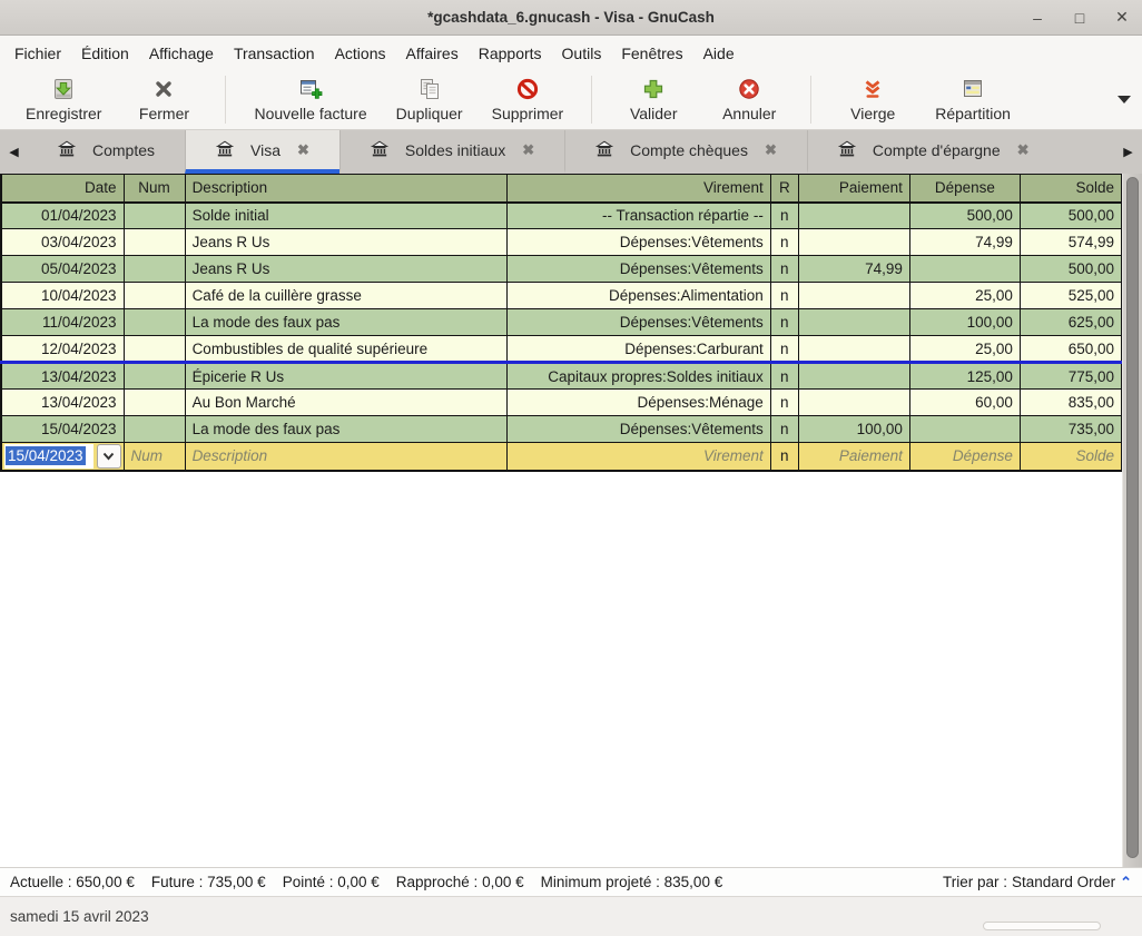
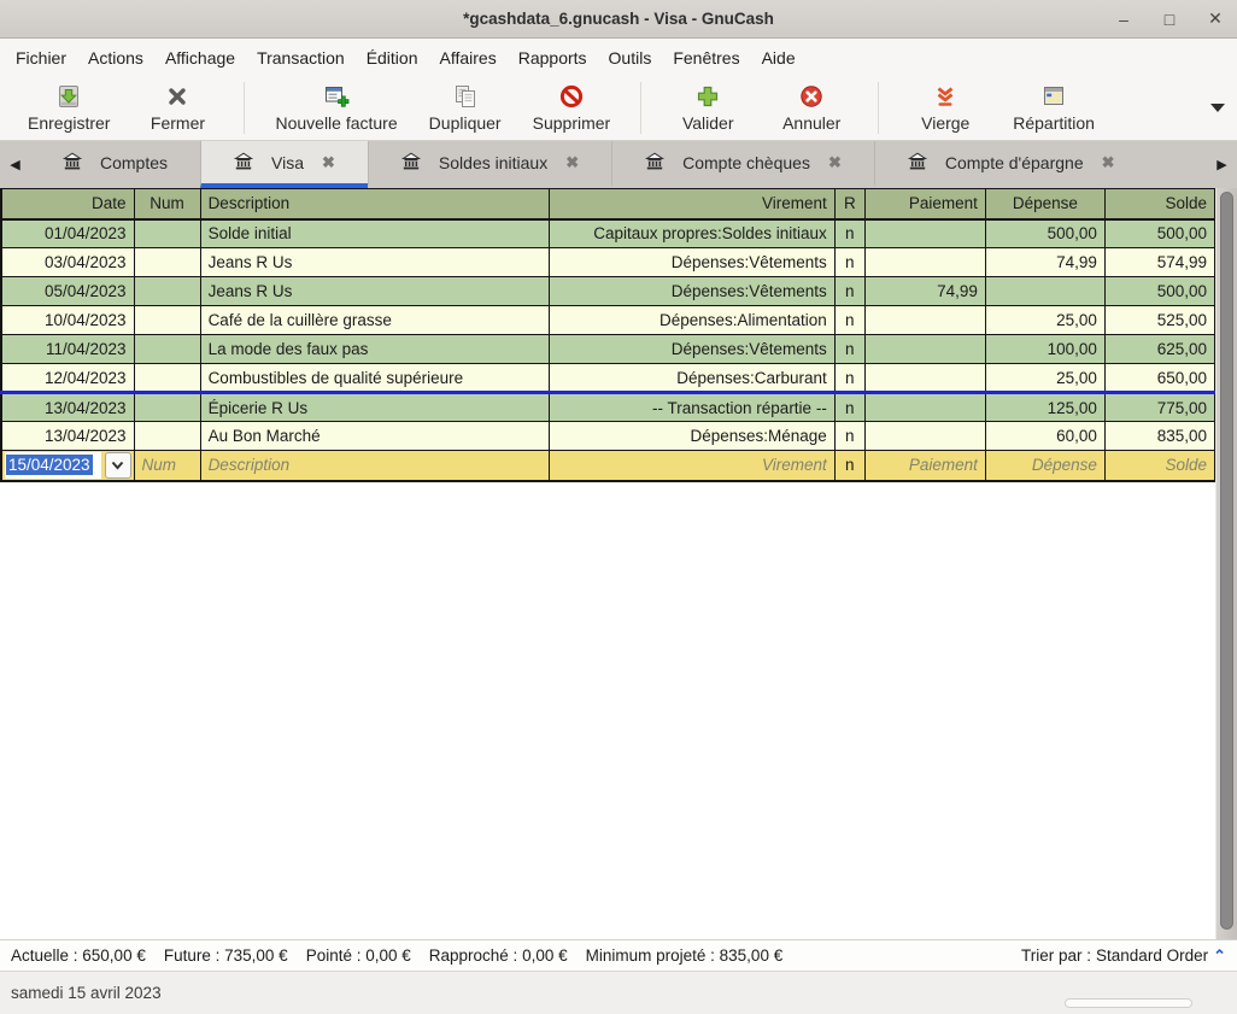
  *gcashdata_6.gnucash - Visa - GnuCash
  –
  □
  ✕
  Fichier
- Édition
+ Actions
  Affichage
  Transaction
- Actions
+ Édition
  Affaires
  Rapports
  Outils
  Fenêtres
  Aide
  Enregistrer
  Fermer
  Nouvelle facture
  Dupliquer
  Supprimer
  Valider
  Annuler
  Vierge
  Répartition
  ◀
  Comptes
  Visa
  ✖
  Soldes initiaux
  ✖
  Compte chèques
  ✖
  Compte d'épargne
  ✖
  ▶
  Date	Num	Description	Virement	R	Paiement	Dépense	Solde
- 01/04/2023		Solde initial	-- Transaction répartie --	n		500,00	500,00
+ 01/04/2023		Solde initial	Capitaux propres:Soldes initiaux	n		500,00	500,00
  03/04/2023		Jeans R Us	Dépenses:Vêtements	n		74,99	574,99
  05/04/2023		Jeans R Us	Dépenses:Vêtements	n	74,99		500,00
  10/04/2023		Café de la cuillère grasse	Dépenses:Alimentation	n		25,00	525,00
  11/04/2023		La mode des faux pas	Dépenses:Vêtements	n		100,00	625,00
  12/04/2023		Combustibles de qualité supérieure	Dépenses:Carburant	n		25,00	650,00
- 13/04/2023		Épicerie R Us	Capitaux propres:Soldes initiaux	n		125,00	775,00
+ 13/04/2023		Épicerie R Us	-- Transaction répartie --	n		125,00	775,00
  13/04/2023		Au Bon Marché	Dépenses:Ménage	n		60,00	835,00
- 15/04/2023		La mode des faux pas	Dépenses:Vêtements	n	100,00		735,00
  15/04/2023	Num	Description	Virement	n	Paiement	Dépense	Solde
  Actuelle : 650,00 €
  Future : 735,00 €
  Pointé : 0,00 €
  Rapproché : 0,00 €
  Minimum projeté : 835,00 €
  Trier par :
  Standard Order
  ⌃
  samedi 15 avril 2023
